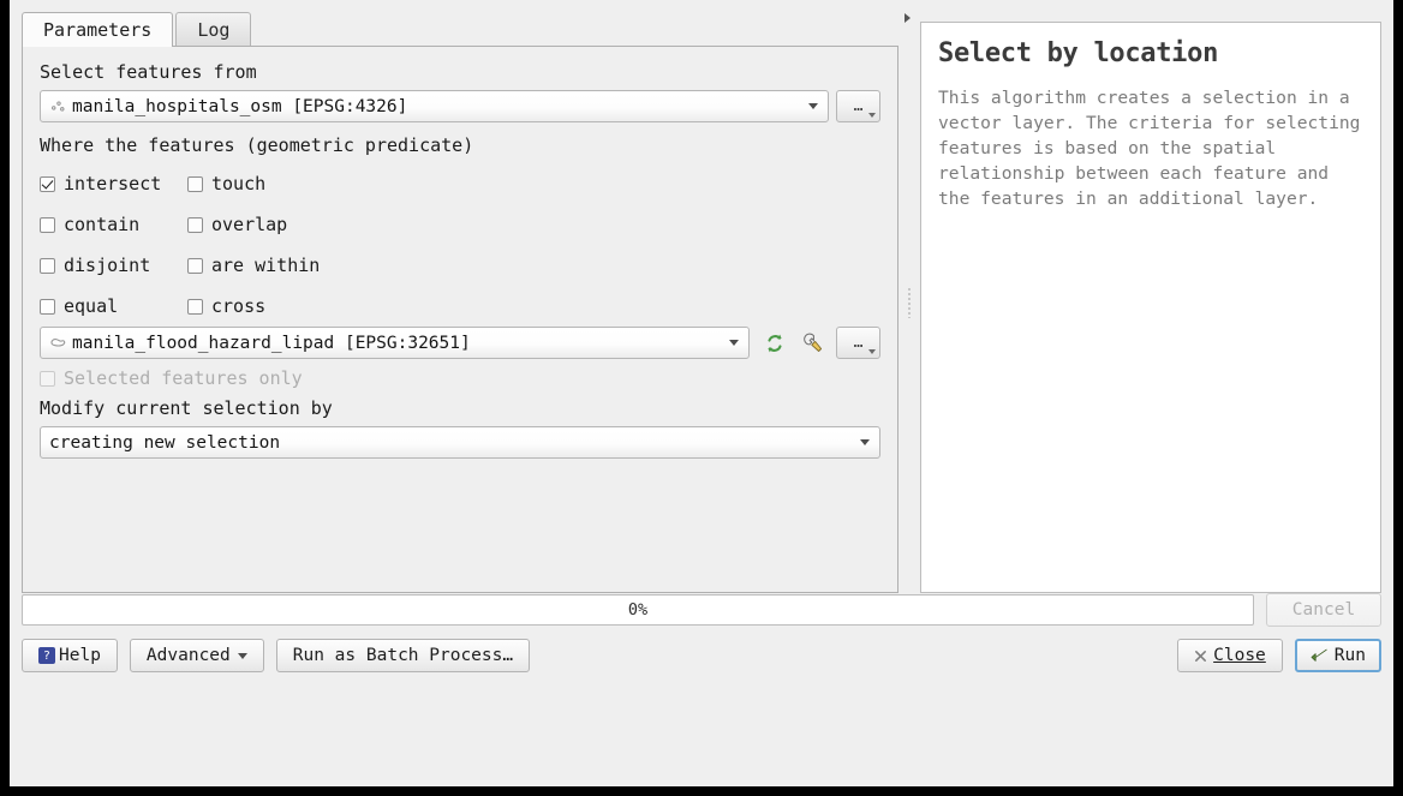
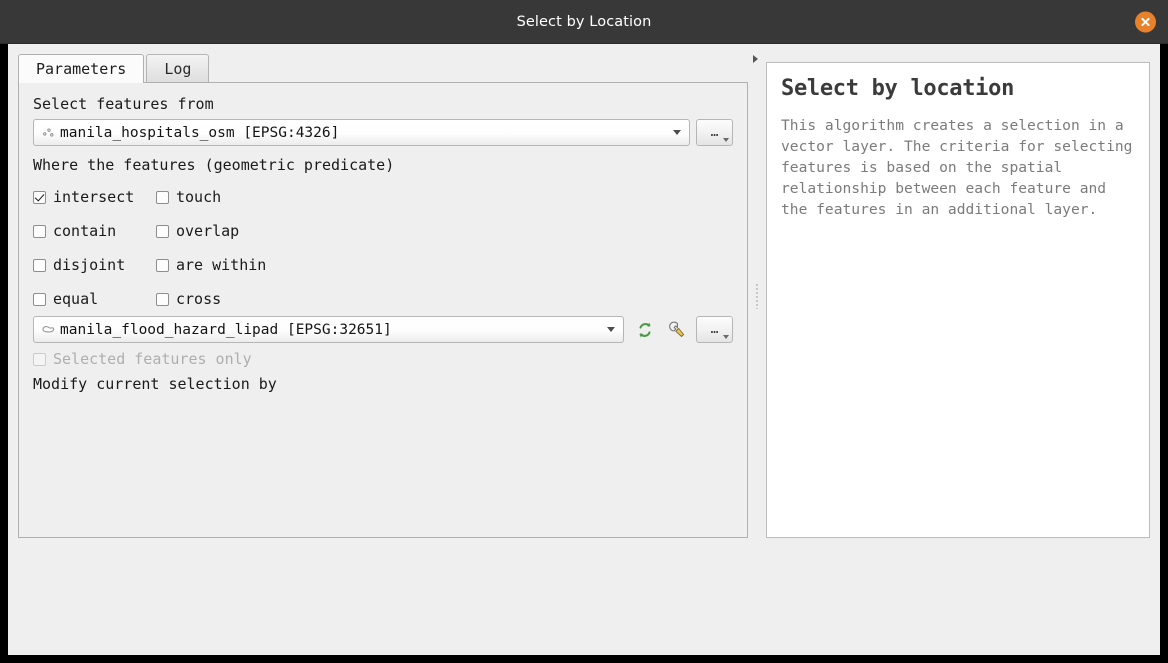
+ Select by Location
  Parameters
  Log
  Select features from
  manila_hospitals_osm [EPSG:4326]
  …
  Where the features (geometric predicate)
  intersect
  touch
  contain
  overlap
  disjoint
  are within
  equal
  cross
  manila_flood_hazard_lipad [EPSG:32651]
  …
  Selected features only
  Modify current selection by
- creating new selection
  Select by location
  This algorithm creates a selection in a vector layer. The criteria for selecting features is based on the spatial relationship between each feature and the features in an additional layer.
- 0%
- Cancel
- ?
- Help
- Advanced
- Run as Batch Process…
- Close
- Run
